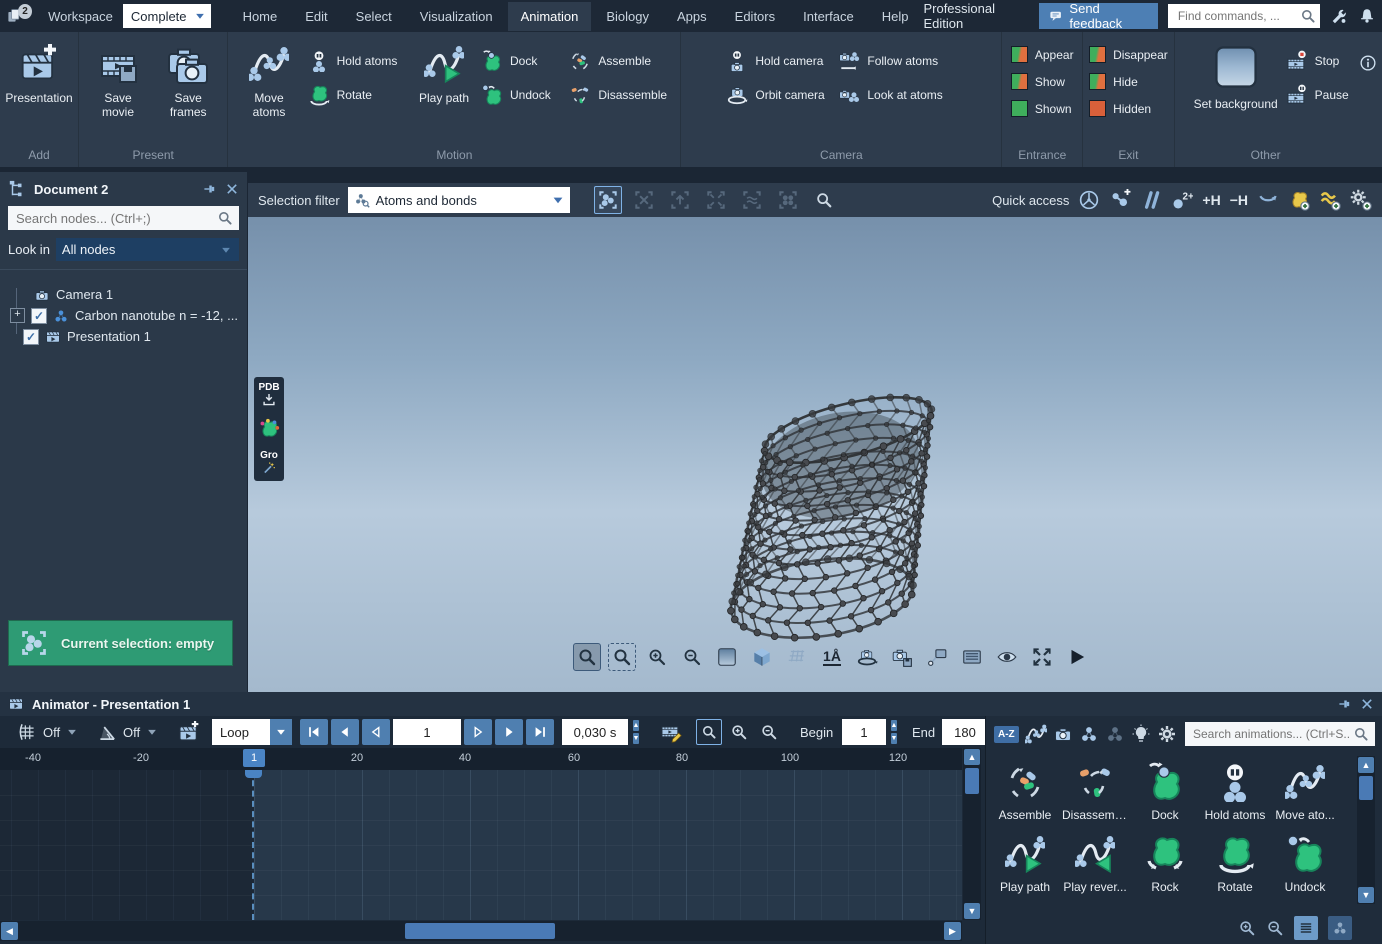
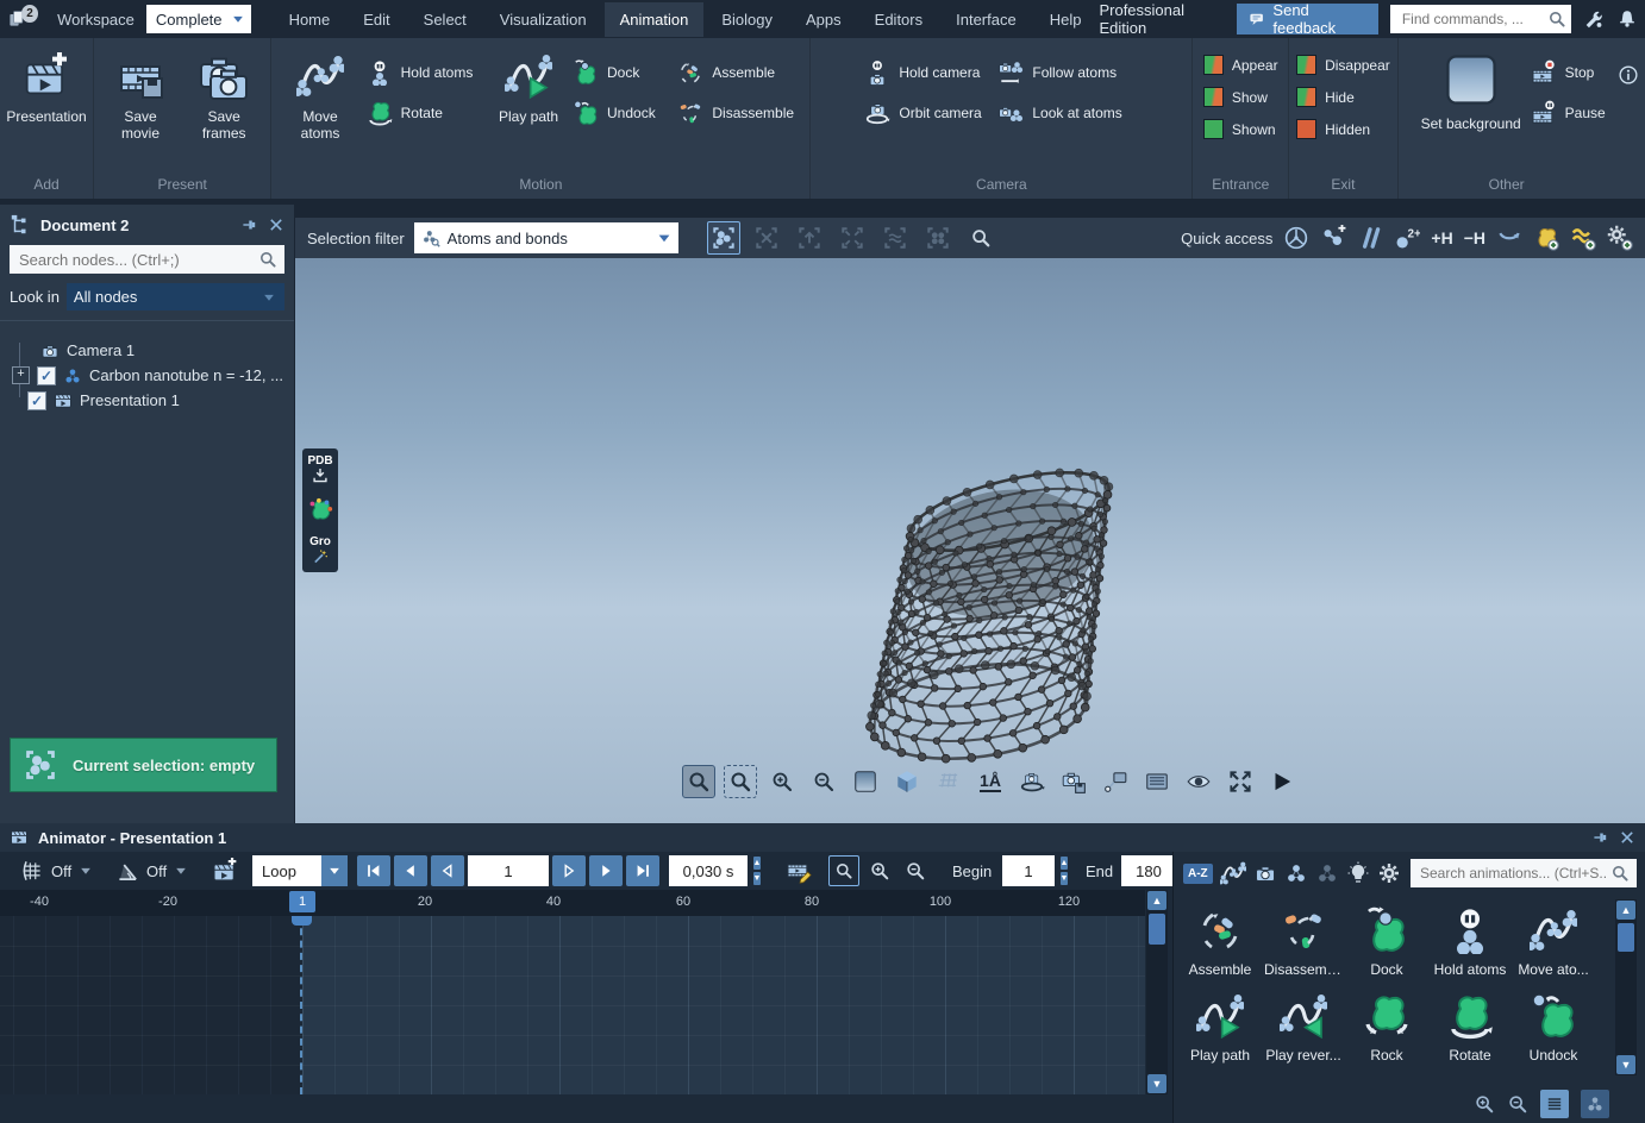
  2
  Workspace
  Complete
  Home
  Edit
  Select
  Visualization
  Animation
  Biology
  Apps
  Editors
  Interface
  Help
  Professional Edition
  Send feedback
  Find commands, ...
  Presentation
  Add
  Save movie
  Save frames
  Present
  Move atoms
  Hold atoms
  Rotate
  Play path
  Dock
  Undock
  Assemble
  Disassemble
  Motion
  Hold camera
  Orbit camera
  Follow atoms
  Look at atoms
  Camera
  Appear
  Show
  Shown
  Entrance
  Disappear
  Hide
  Hidden
  Exit
  Set background
  Stop
  Pause
  Other
  Document 2
  Search nodes... (Ctrl+;)
  Look in
  All nodes
  Camera 1
  +
  ✓
  Carbon nanotube n = -12, ...
  ✓
  Presentation 1
  Current selection: empty
  Selection filter
  Atoms and bonds
  Quick access
  2+
  +H
  −H
  PDB
  Gro
  1Å
  Animator - Presentation 1
  Off
  Off
  Loop
  1
  0,030 s
  Begin
  1
  End
  180
  -40
  -20
  1
  20
  40
  60
  80
  100
  120
  ▲
  ▼
- ◀
- ▶
  A-Z
  Search animations... (Ctrl+S..
  Assemble
  Disassemble
  Dock
  Hold atoms
  Move ato...
  Play path
  Play rever...
  Rock
  Rotate
  Undock
  ▲
  ▼
